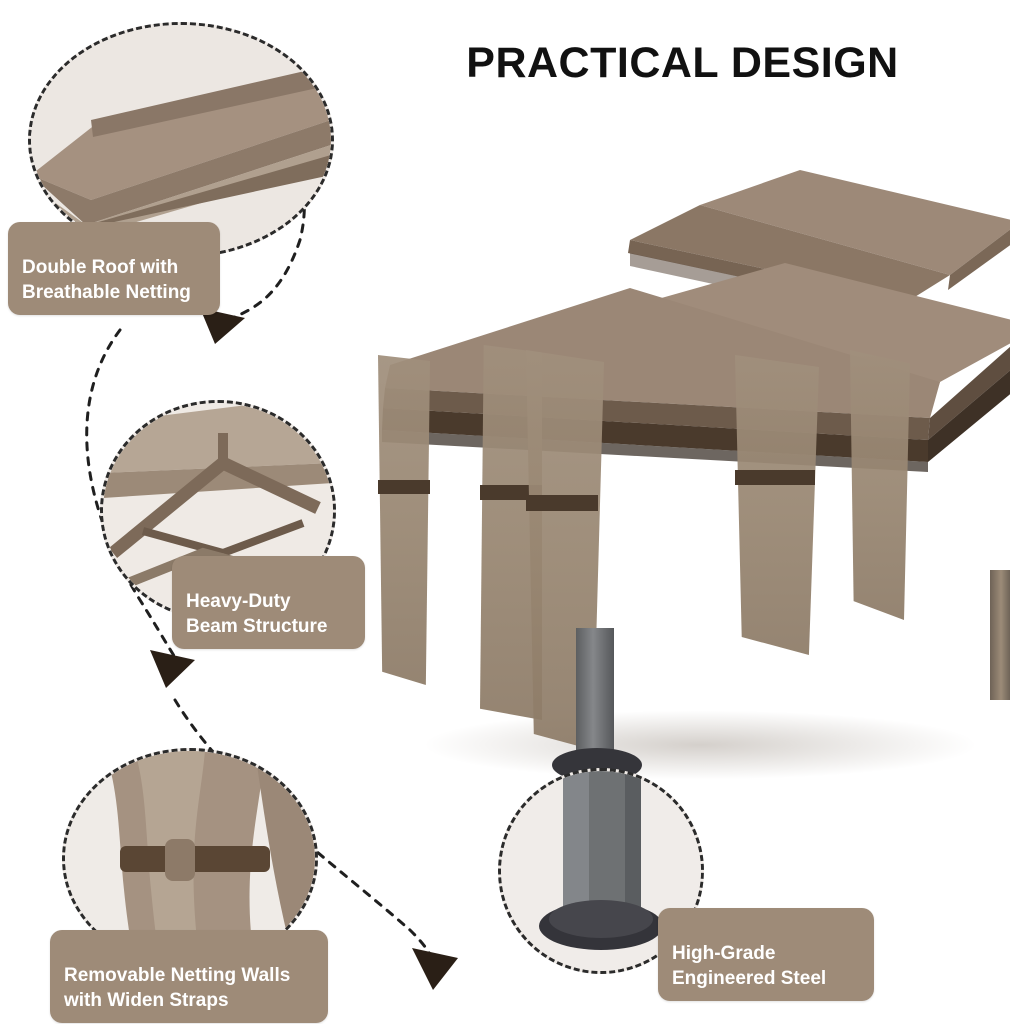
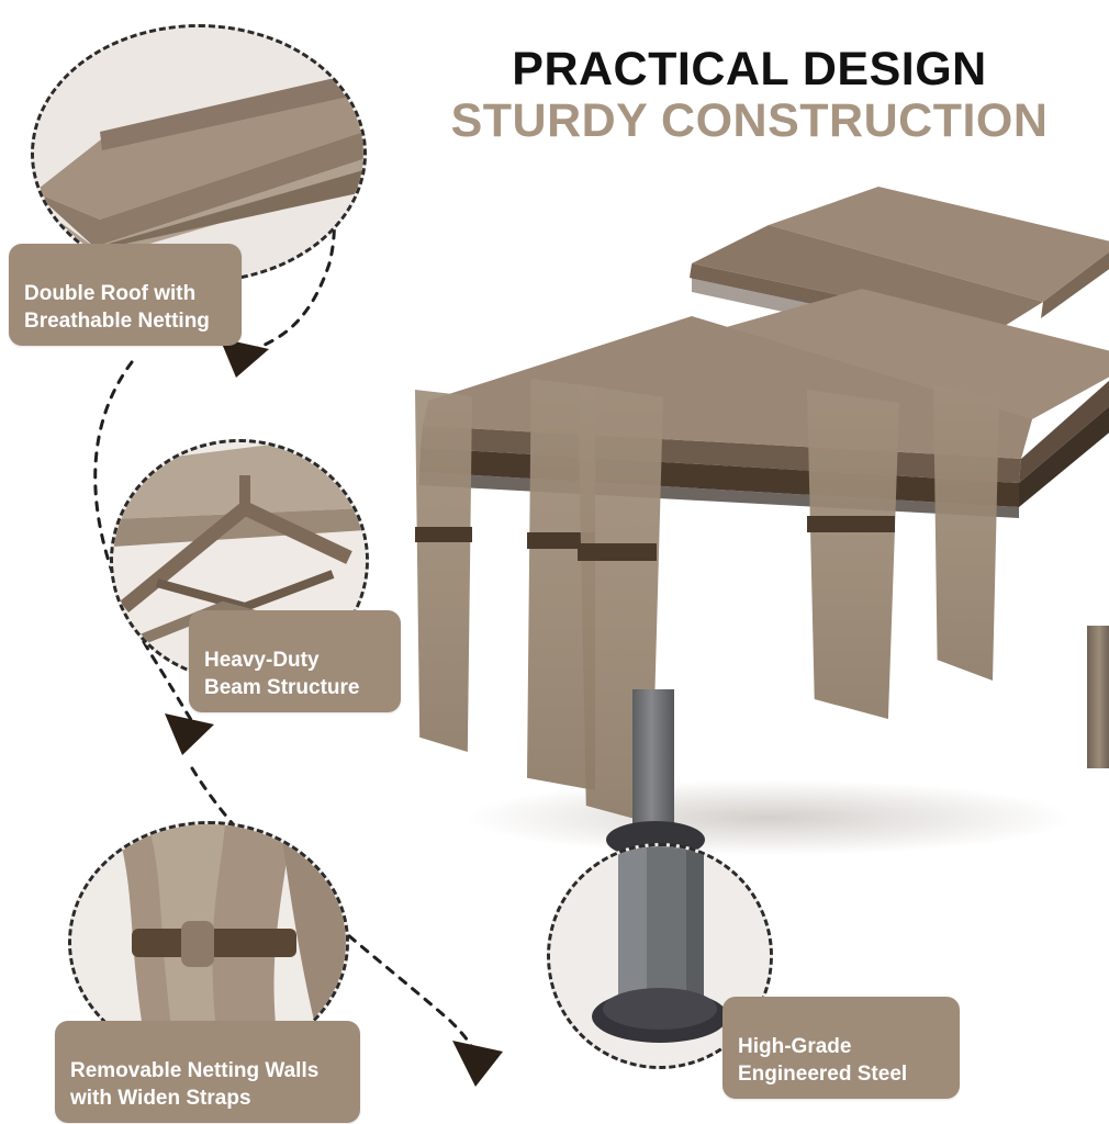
  PRACTICAL DESIGN
+ STURDY CONSTRUCTION
  Double Roof with
  Breathable Netting
  Heavy-Duty
  Beam Structure
  Removable Netting Walls
  with Widen Straps
  High-Grade
  Engineered Steel
